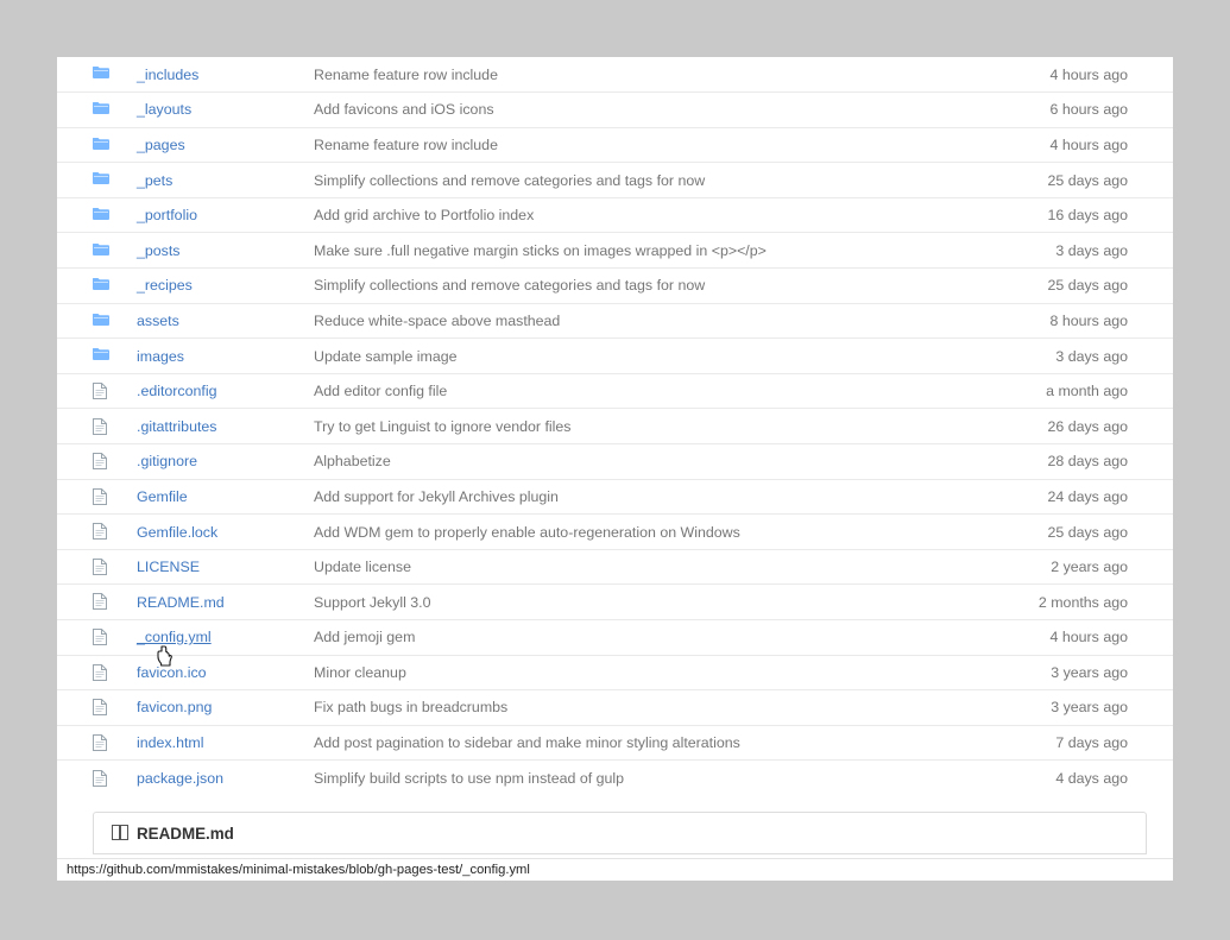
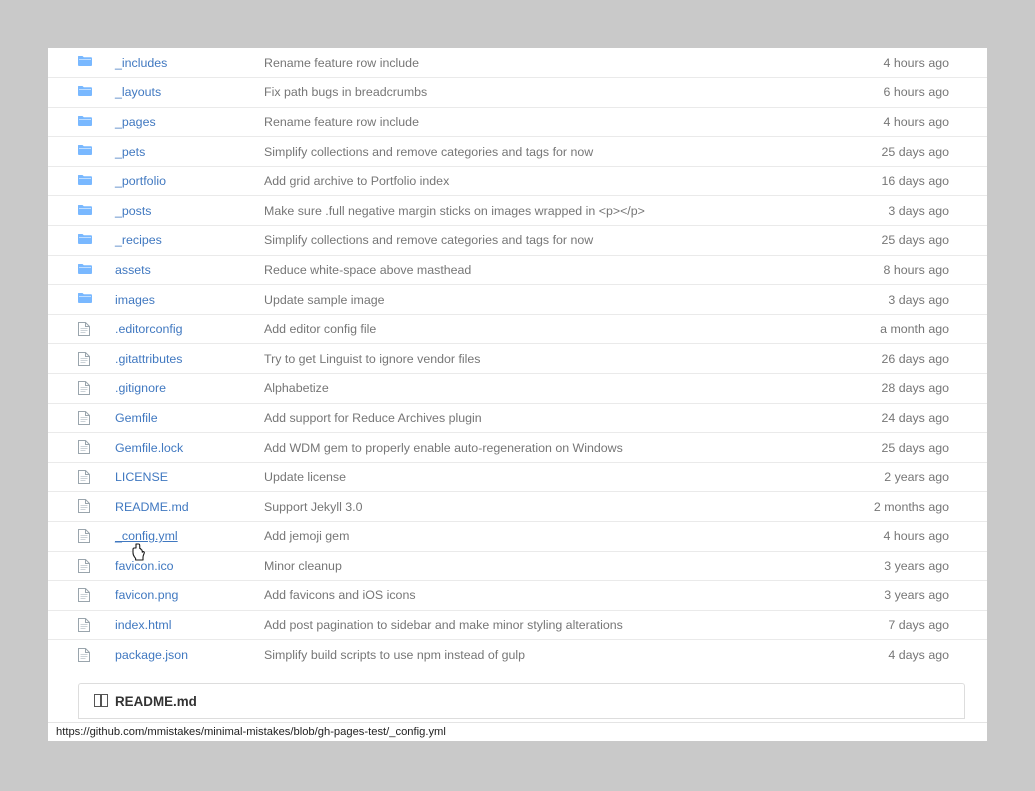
  	_includes	Rename feature row include	4 hours ago
- 	_layouts	Add favicons and iOS icons	6 hours ago
+ 	_layouts	Fix path bugs in breadcrumbs	6 hours ago
  	_pages	Rename feature row include	4 hours ago
  	_pets	Simplify collections and remove categories and tags for now	25 days ago
  	_portfolio	Add grid archive to Portfolio index	16 days ago
  	_posts	Make sure .full negative margin sticks on images wrapped in <p></p>	3 days ago
  	_recipes	Simplify collections and remove categories and tags for now	25 days ago
  	assets	Reduce white-space above masthead	8 hours ago
  	images	Update sample image	3 days ago
  	.editorconfig	Add editor config file	a month ago
  	.gitattributes	Try to get Linguist to ignore vendor files	26 days ago
  	.gitignore	Alphabetize	28 days ago
- 	Gemfile	Add support for Jekyll Archives plugin	24 days ago
+ 	Gemfile	Add support for Reduce Archives plugin	24 days ago
  	Gemfile.lock	Add WDM gem to properly enable auto-regeneration on Windows	25 days ago
  	LICENSE	Update license	2 years ago
  	README.md	Support Jekyll 3.0	2 months ago
  	_config.yml	Add jemoji gem	4 hours ago
  	favicon.ico	Minor cleanup	3 years ago
- 	favicon.png	Fix path bugs in breadcrumbs	3 years ago
+ 	favicon.png	Add favicons and iOS icons	3 years ago
  	index.html	Add post pagination to sidebar and make minor styling alterations	7 days ago
  	package.json	Simplify build scripts to use npm instead of gulp	4 days ago
  README.md
  https://github.com/mmistakes/minimal-mistakes/blob/gh-pages-test/_config.yml
